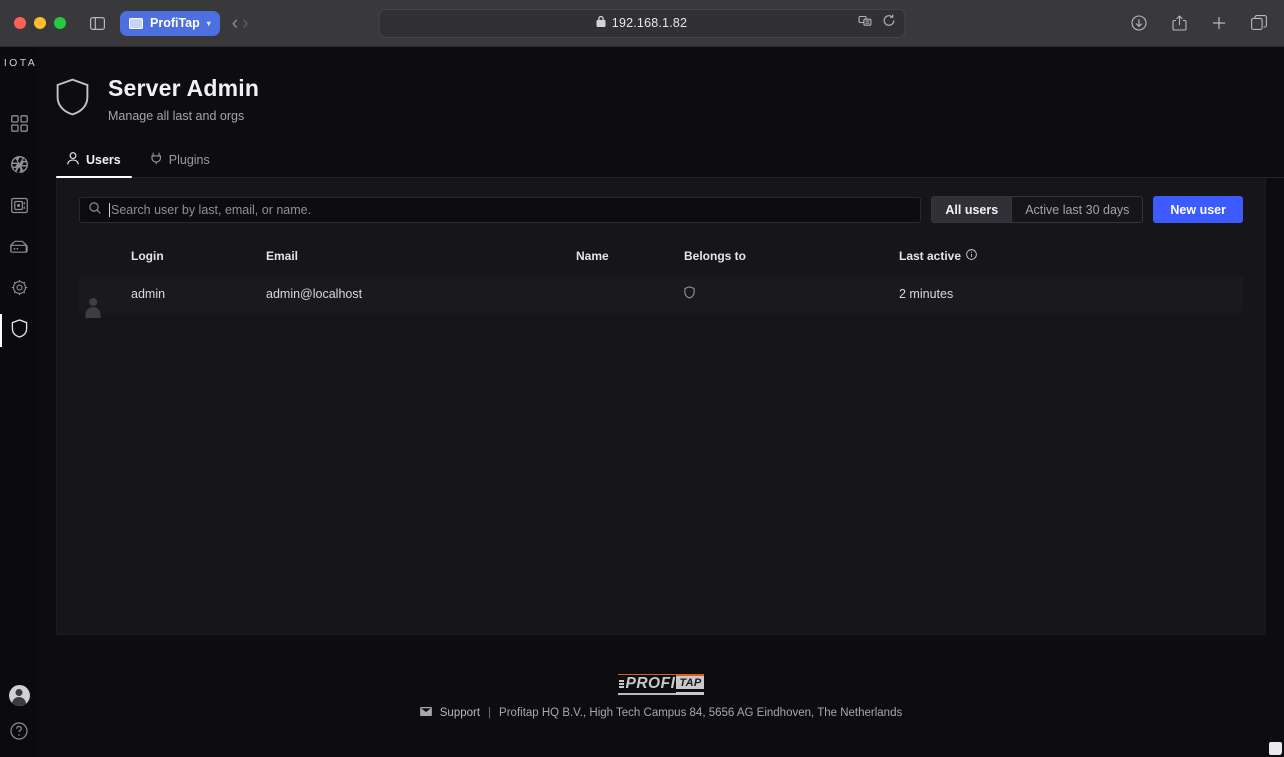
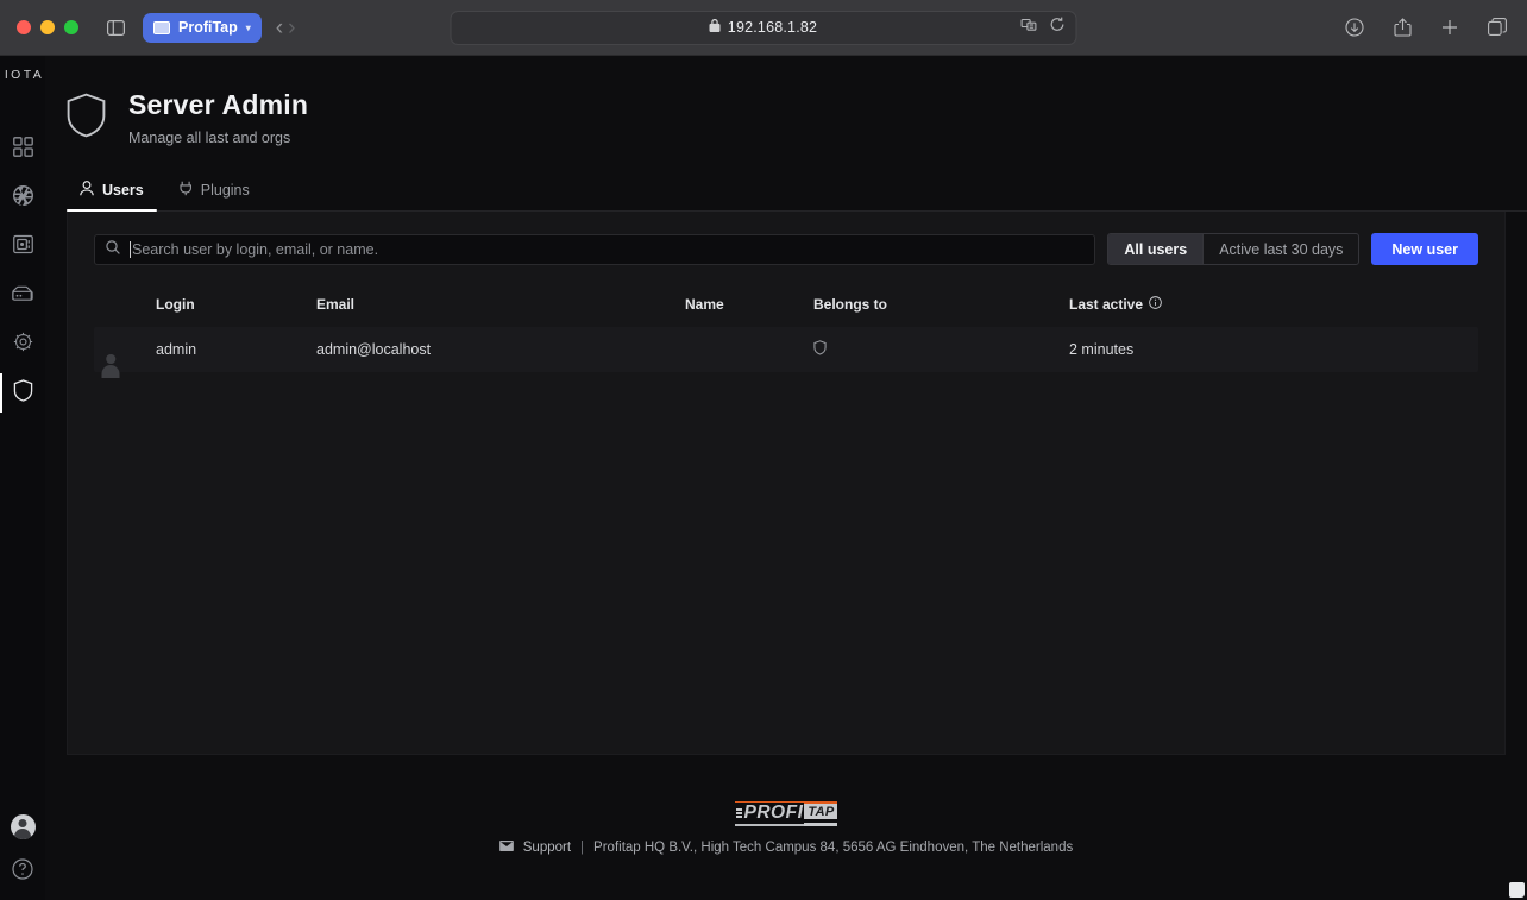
  ProfiTap
  ▾
  ‹
  ›
  192.168.1.82
  IOTA
  Server Admin
  Manage all last and orgs
  Users
  Plugins
- Search user by last, email, or name.
+ Search user by login, email, or name.
  All users
  Active last 30 days
  New user
  	Login	Email	Name	Belongs to	Last active
  	admin	admin@localhost			2 minutes
  PROFI
  TAP
  Support
  |
  Profitap HQ B.V., High Tech Campus 84, 5656 AG Eindhoven, The Netherlands
